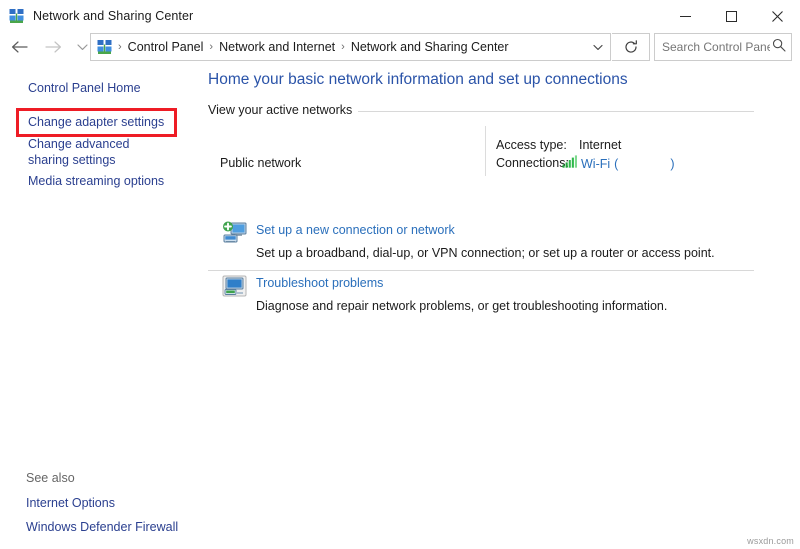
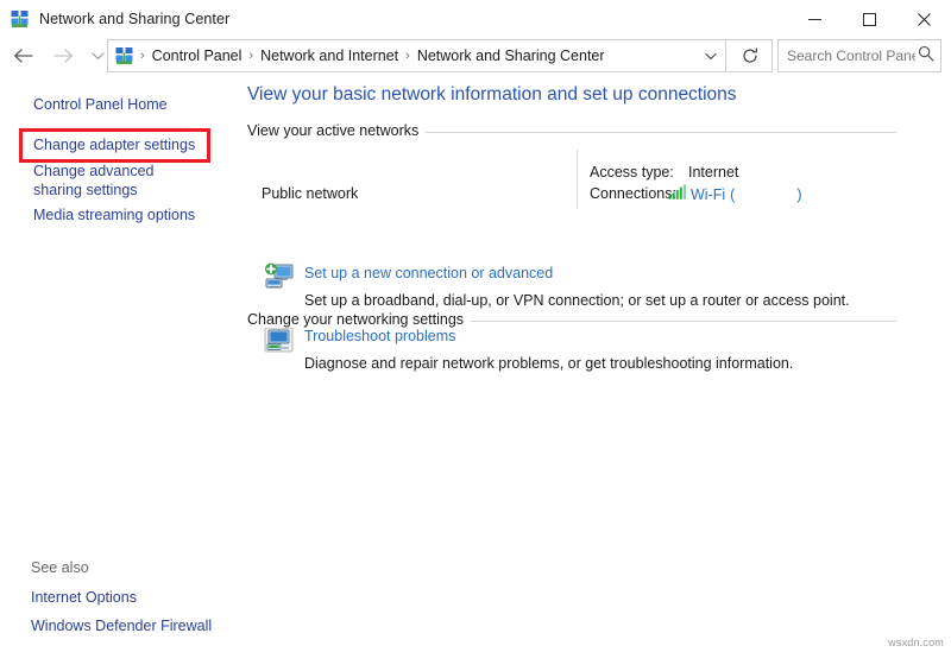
  Network and Sharing Center
  ›
  Control Panel
  ›
  Network and Internet
  ›
  Network and Sharing Center
  Search Control Pan
  Control Panel Home
  Change adapter settings
  Change advanced sharing settings
  Media streaming options
  See also
  Internet Options
  Windows Defender Firewall
- Home your basic network information and set up connections
+ View your basic network information and set up connections
  View your active networks
  Public network
  Access type:
  Internet
  Connections
  Wi-Fi
  ( )
+ Change your networking settings
- Set up a new connection or network
+ Set up a new connection or advanced
  Set up a broadband, dial-up, or VPN connection; or set up a router or access point.
  Troubleshoot problems
  Diagnose and repair network problems, or get troubleshooting information.
  wsxdn.com
